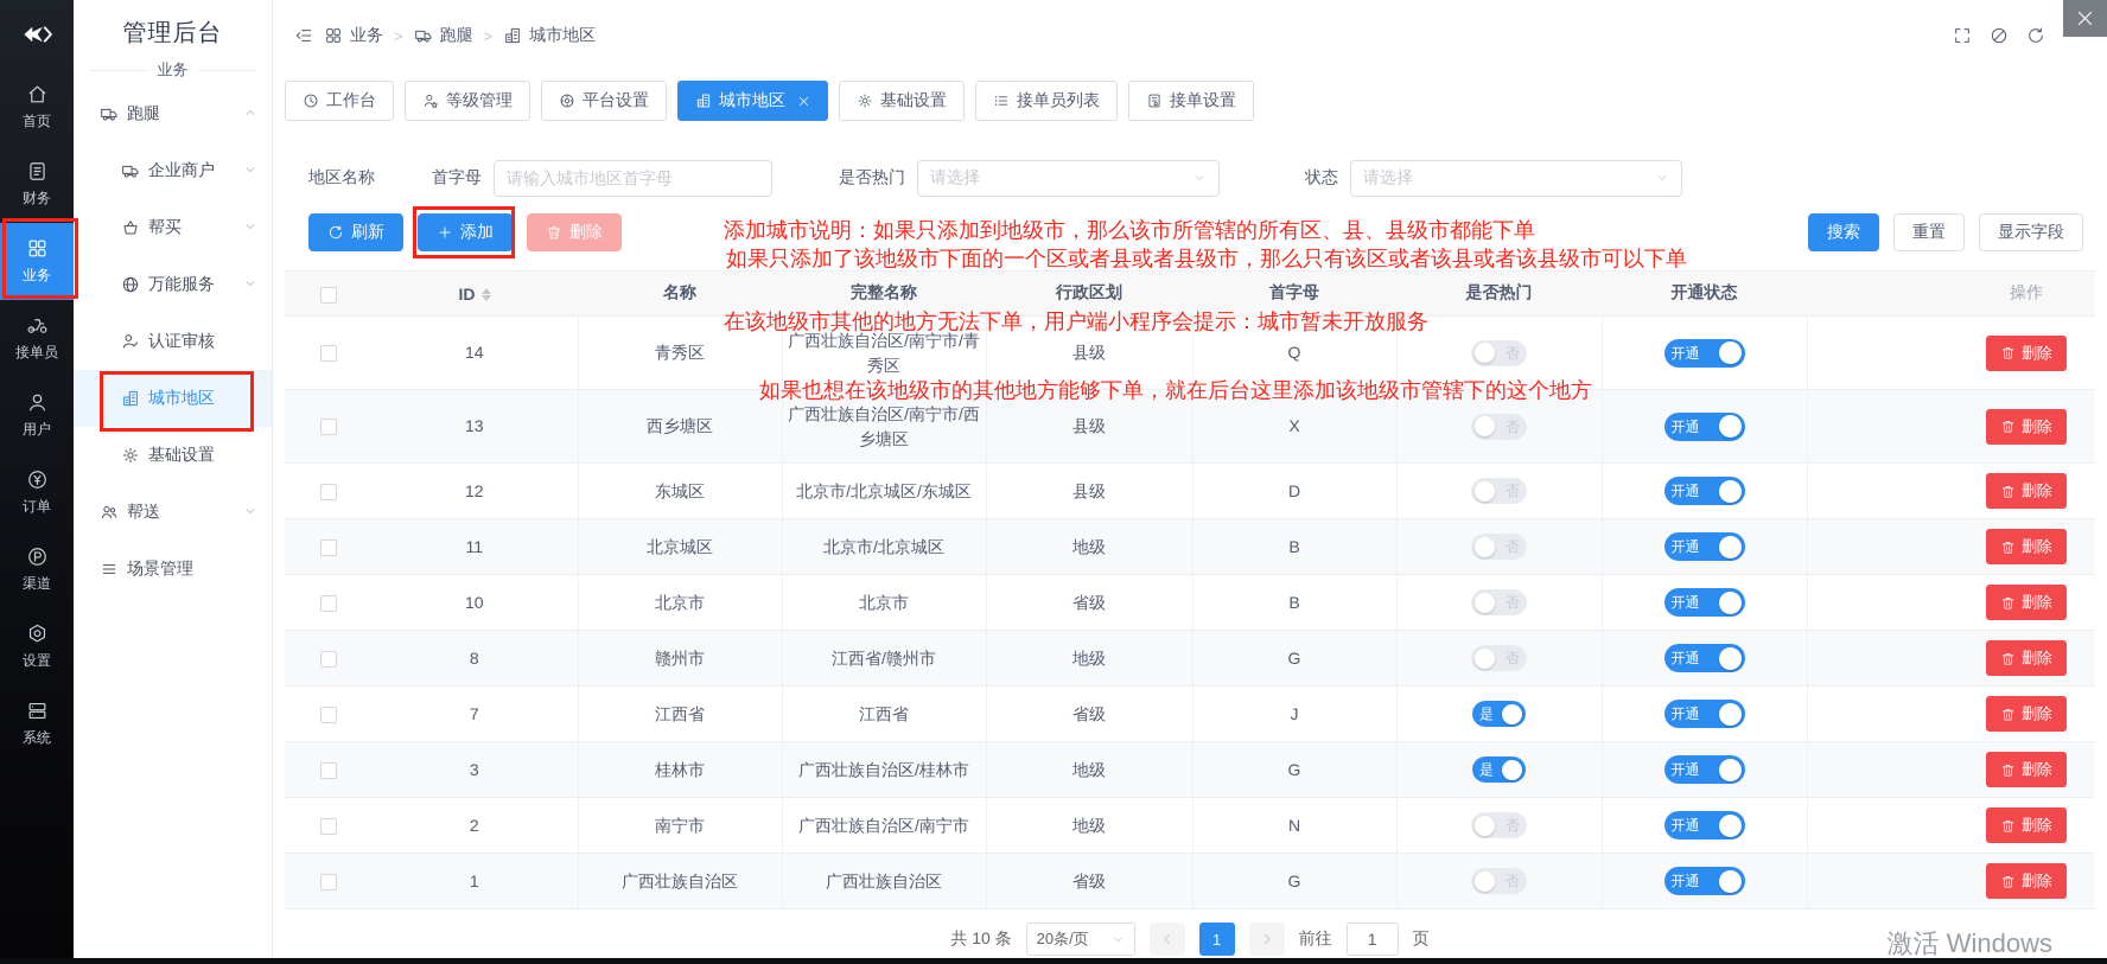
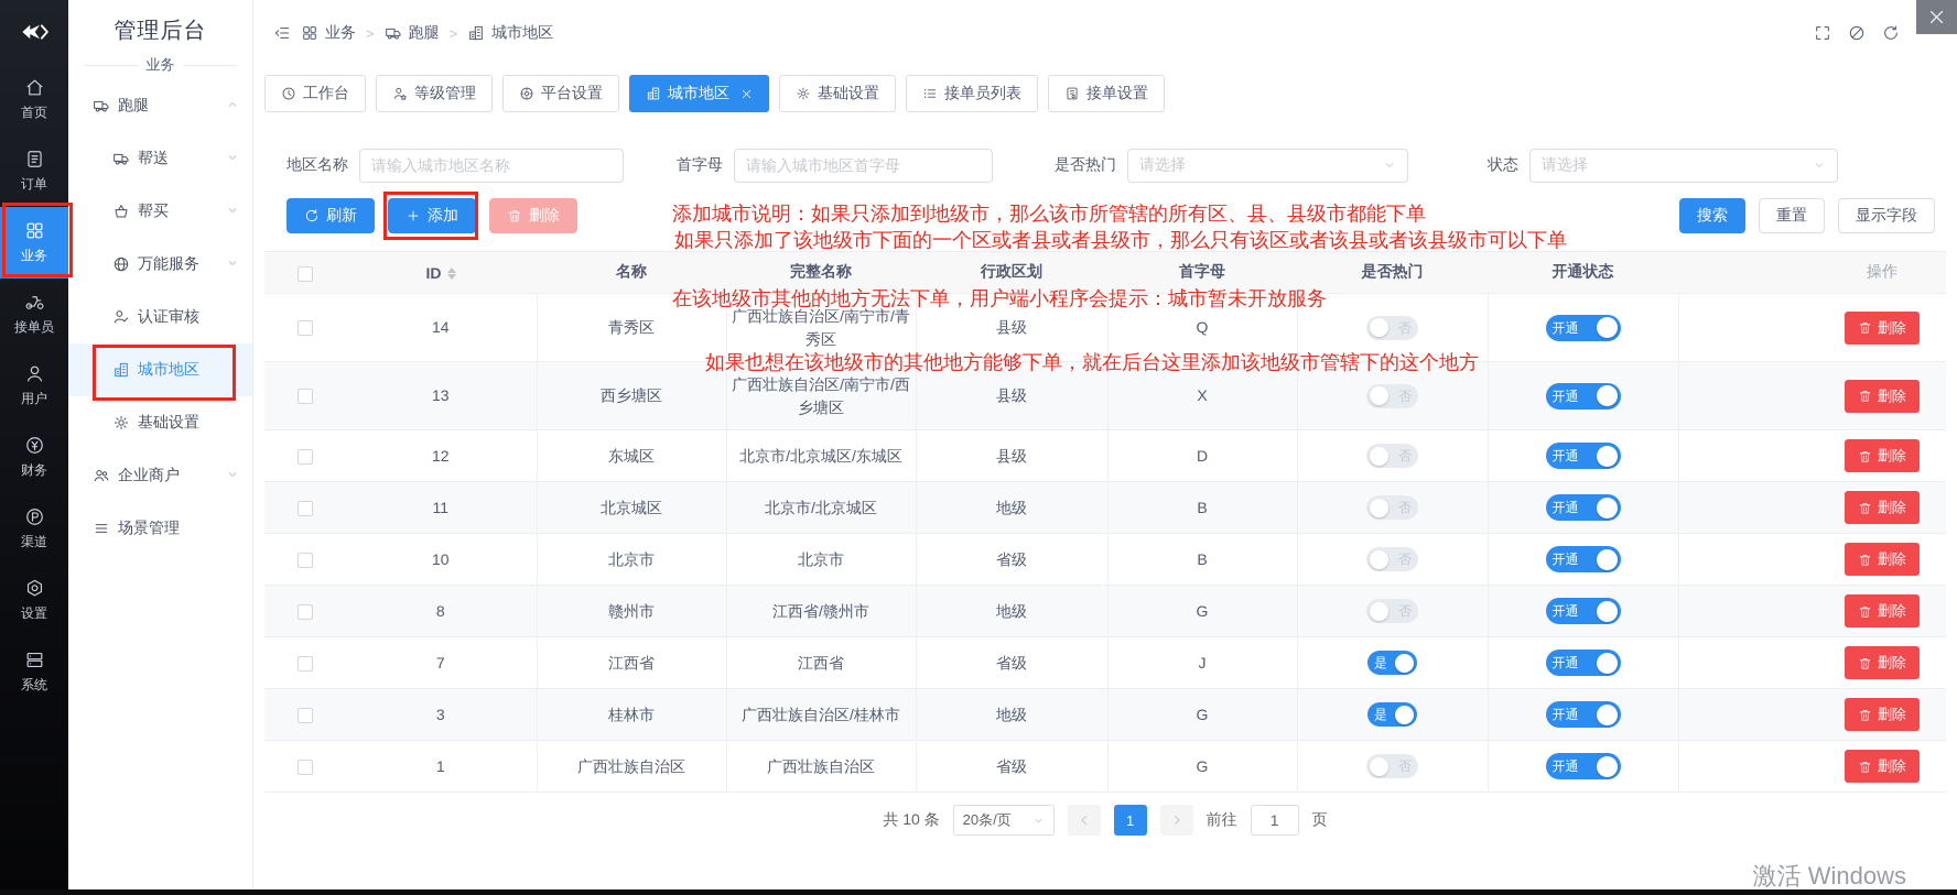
  首页
- 财务
+ 订单
  业务
  接单员
  用户
- 订单
+ 财务
  渠道
  设置
  系统
  管理后台
  业务
  跑腿
- 企业商户
+ 帮送
  帮买
  万能服务
  认证审核
  城市地区
  基础设置
- 帮送
+ 企业商户
  场景管理
  业务
  >
  跑腿
  >
  城市地区
  工作台
  等级管理
  平台设置
  城市地区
  基础设置
  接单员列表
  接单设置
  地区名称
+ 请输入城市地区名称
  首字母
  请输入城市地区首字母
  是否热门
  请选择
  状态
  请选择
  刷新
  添加
  删除
  搜索
  重置
  显示字段
  	ID	名称	完整名称	行政区划	首字母	是否热门	开通状态	操作
  	14	青秀区	广西壮族自治区/南宁市/青秀区	县级	Q	否	开通	删除
  	13	西乡塘区	广西壮族自治区/南宁市/西乡塘区	县级	X	否	开通	删除
  	12	东城区	北京市/北京城区/东城区	县级	D	否	开通	删除
  	11	北京城区	北京市/北京城区	地级	B	否	开通	删除
  	10	北京市	北京市	省级	B	否	开通	删除
  	8	赣州市	江西省/赣州市	地级	G	否	开通	删除
  	7	江西省	江西省	省级	J	是	开通	删除
  	3	桂林市	广西壮族自治区/桂林市	地级	G	是	开通	删除
- 	2	南宁市	广西壮族自治区/南宁市	地级	N	否	开通	删除
  	1	广西壮族自治区	广西壮族自治区	省级	G	否	开通	删除
  共 10 条
  20条/页
  1
  前往
  1
  页
  添加城市说明：如果只添加到地级市，那么该市所管辖的所有区、县、县级市都能下单
  如果只添加了该地级市下面的一个区或者县或者县级市，那么只有该区或者该县或者该县级市可以下单
  在该地级市其他的地方无法下单，用户端小程序会提示：城市暂未开放服务
  如果也想在该地级市的其他地方能够下单，就在后台这里添加该地级市管辖下的这个地方
  激活 Windows
